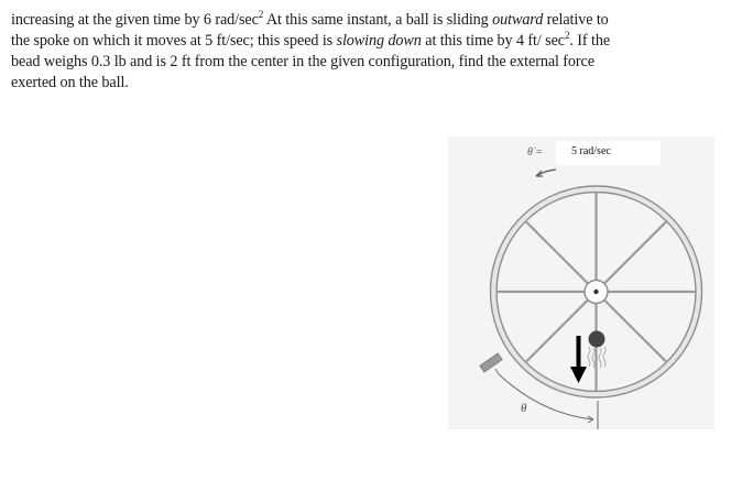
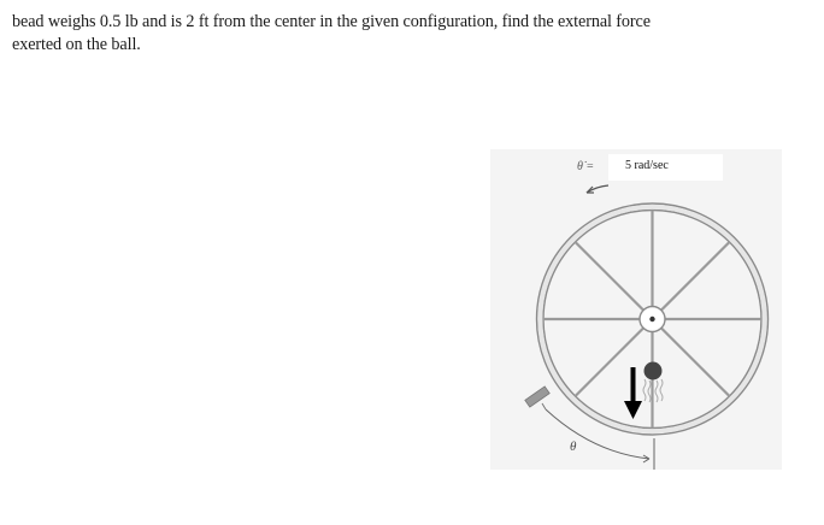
- increasing at the given time by 6 rad/sec2 At this same instant, a ball is sliding outward relative to
- the spoke on which it moves at 5 ft/sec; this speed is slowing down at this time by 4 ft/ sec2. If the
- bead weighs 0.3 lb and is 2 ft from the center in the given configuration, find the external force
+ bead weighs 0.5 lb and is 2 ft from the center in the given configuration, find the external force
  exerted on the ball.
  θ̇ =
  5 rad/sec
  θ
